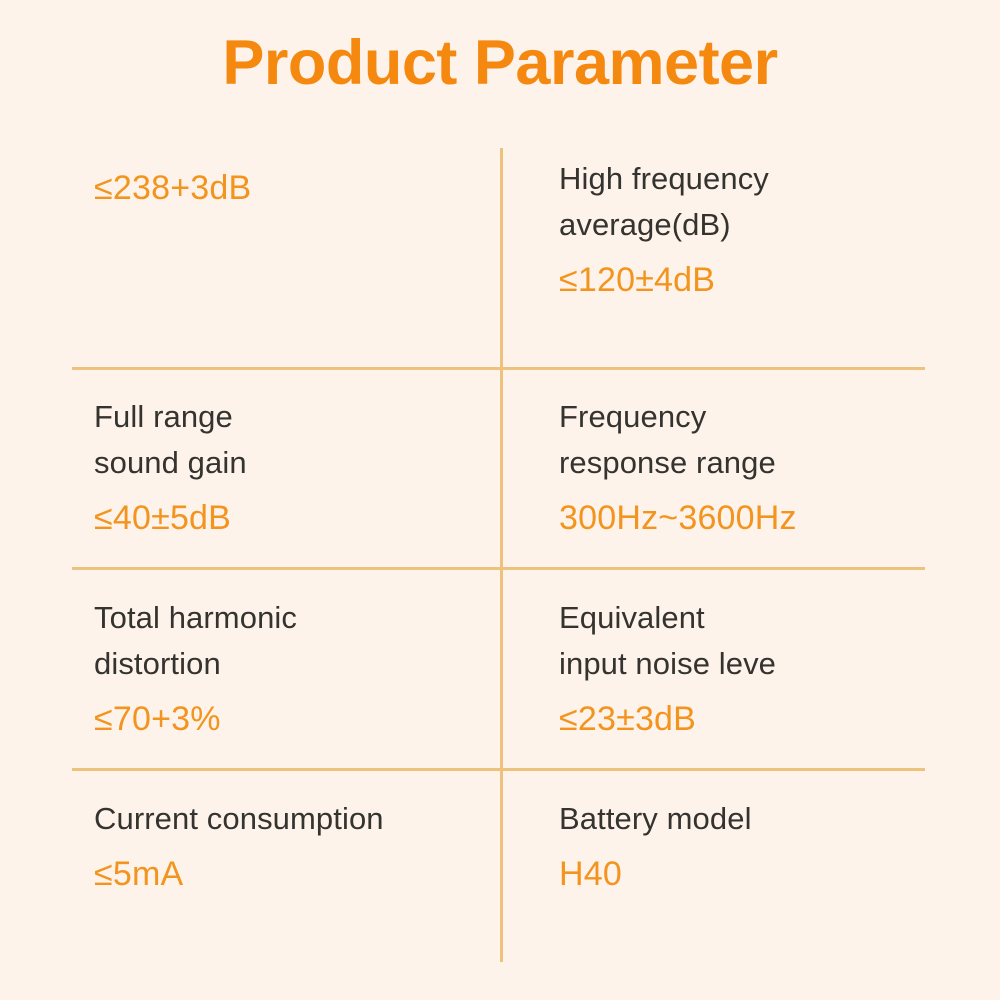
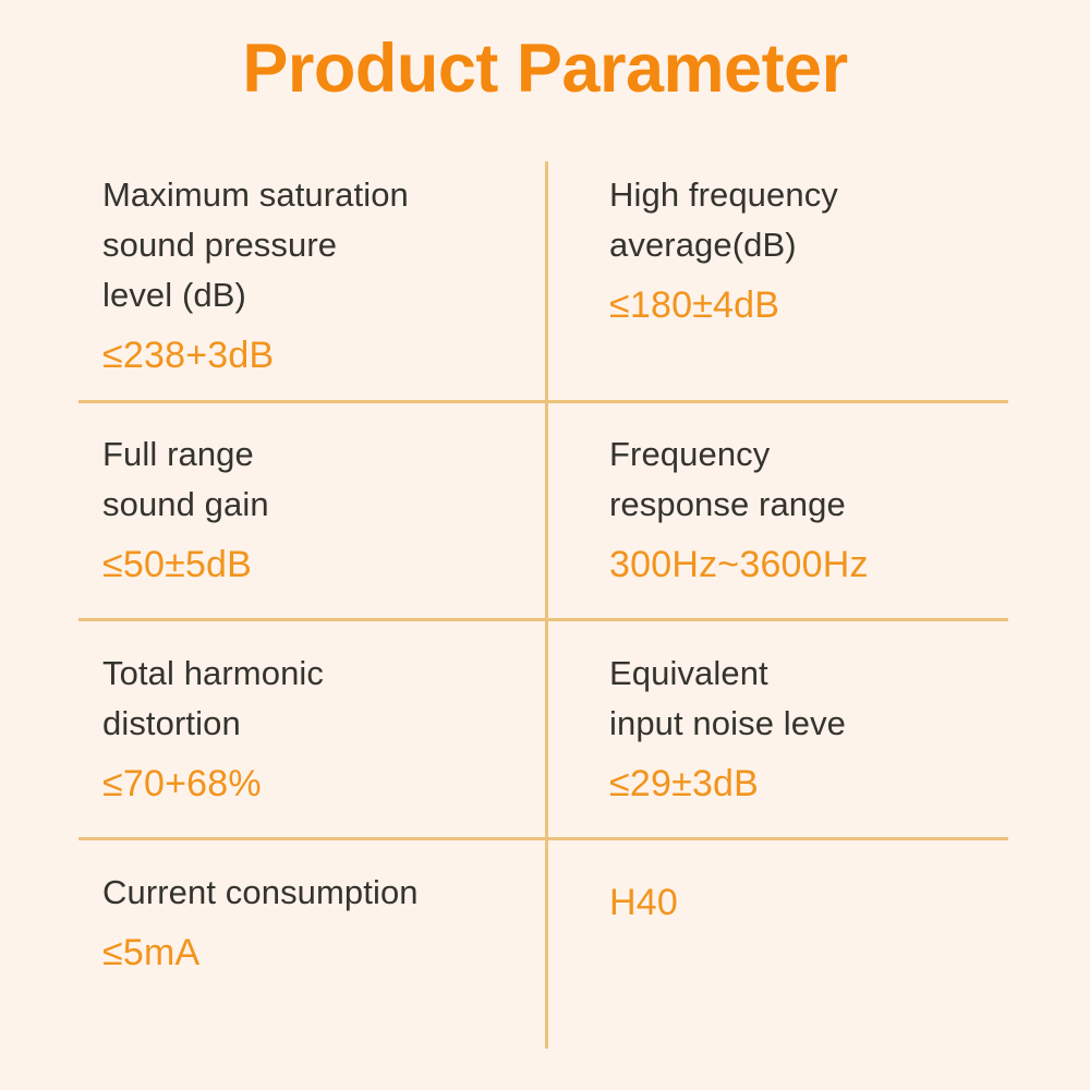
  Product Parameter
+ Maximum saturation
+ sound pressure
+ level (dB)
  ≤238+3dB
  High frequency
  average(dB)
- ≤120±4dB
+ ≤180±4dB
  Full range
  sound gain
- ≤40±5dB
+ ≤50±5dB
  Frequency
  response range
  300Hz~3600Hz
  Total harmonic
  distortion
- ≤70+3%
+ ≤70+68%
  Equivalent
  input noise leve
- ≤23±3dB
+ ≤29±3dB
  Current consumption
  ≤5mA
- Battery model
  H40
